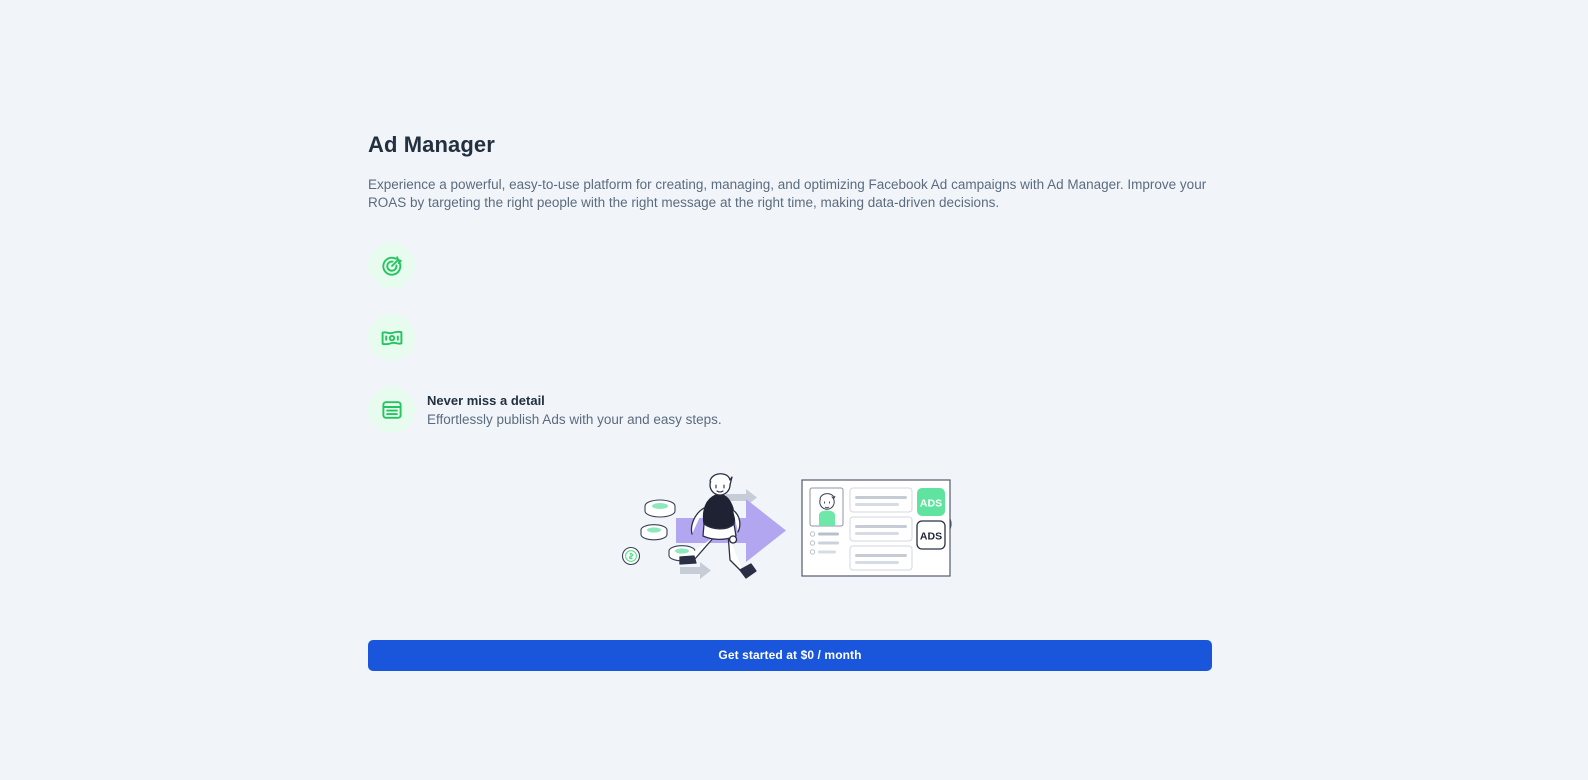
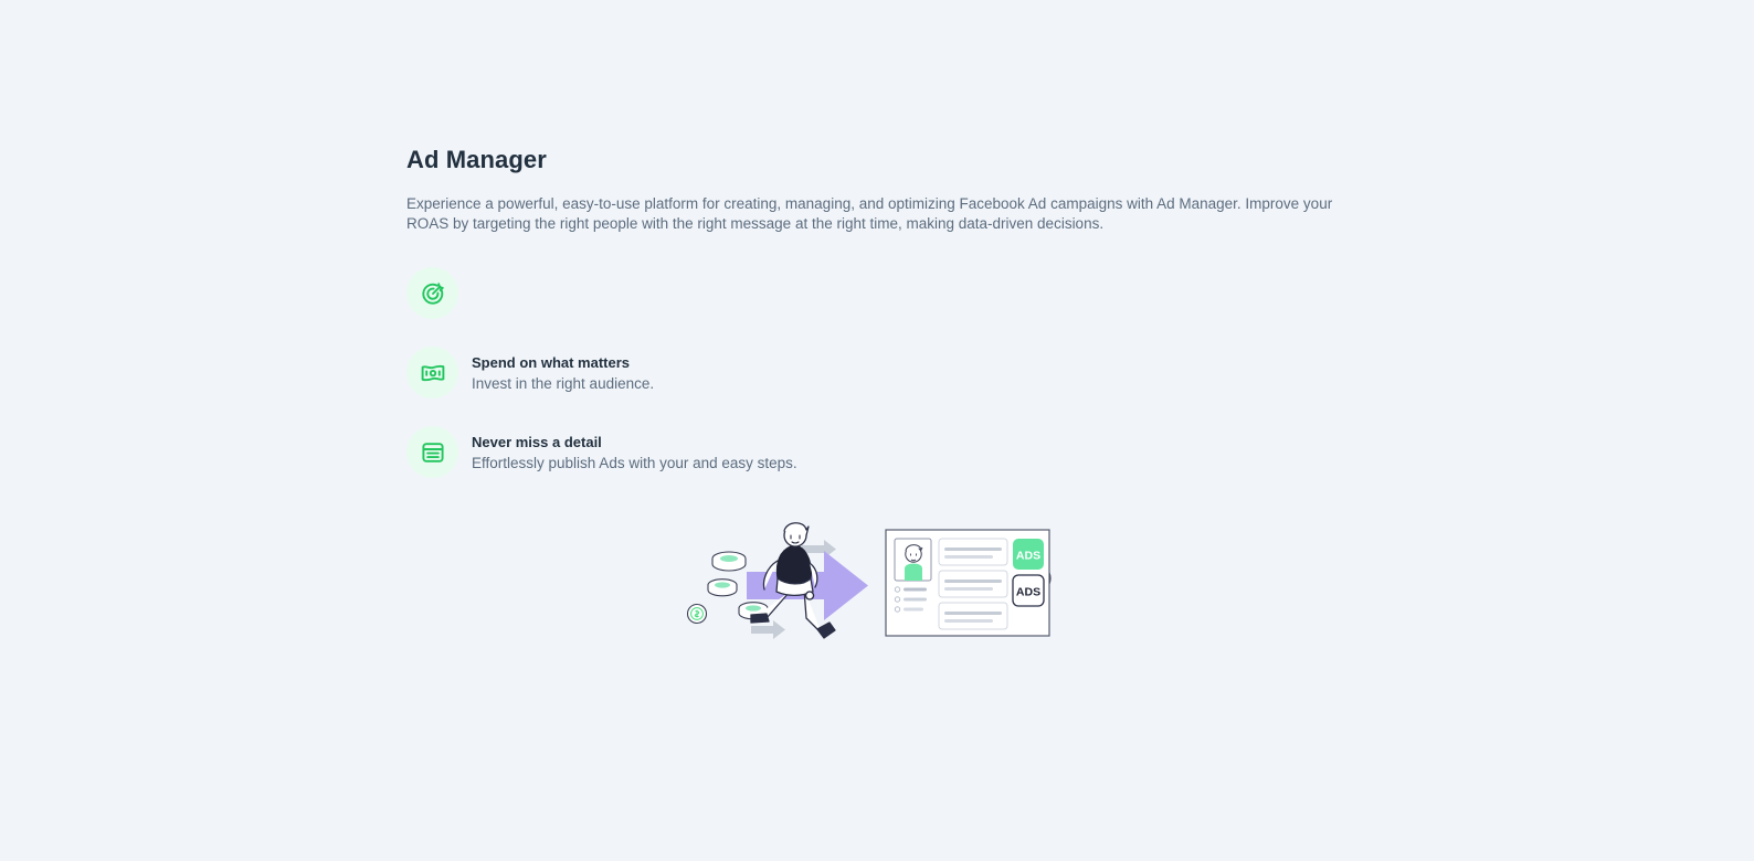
  Ad Manager
  Experience a powerful, easy-to-use platform for creating, managing, and optimizing Facebook Ad campaigns with Ad Manager. Improve your ROAS by targeting the right people with the right message at the right time, making data-driven decisions.
+ Spend on what matters
+ Invest in the right audience.
  Never miss a detail
  Effortlessly publish Ads with your and easy steps.
  ADS
  ADS
- Get started at $0 / month
